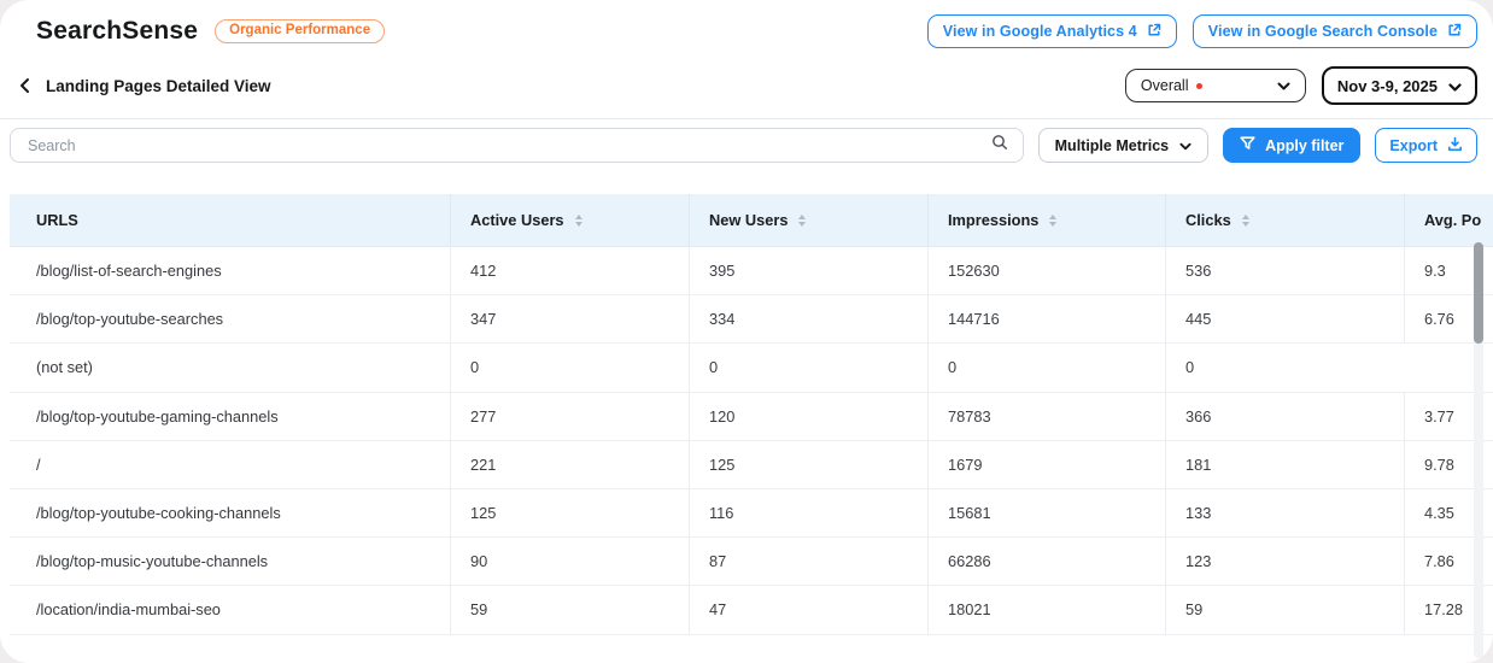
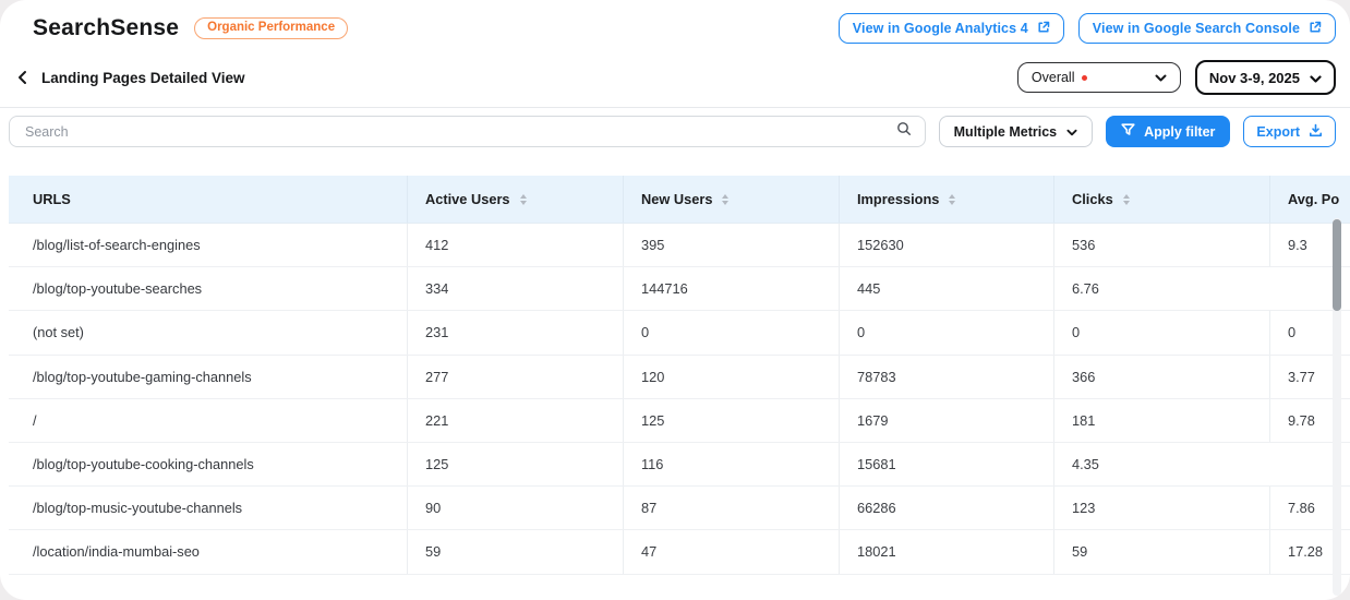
  SearchSense
  Organic Performance
  View in Google Analytics 4
  View in Google Search Console
  Landing Pages Detailed View
  Overall
  Nov 3-9, 2025
  Search
  Multiple Metrics
  Apply filter
  Export
  URLS
  Active Users
  New Users
  Impressions
  Clicks
  Avg. Po
  /blog/list-of-search-engines
  412
  395
  152630
  536
  9.3
  /blog/top-youtube-searches
- 347
  334
  144716
  445
  6.76
  (not set)
+ 231
  0
  0
  0
  0
  /blog/top-youtube-gaming-channels
  277
  120
  78783
  366
  3.77
  /
  221
  125
  1679
  181
  9.78
  /blog/top-youtube-cooking-channels
  125
  116
  15681
- 133
  4.35
  /blog/top-music-youtube-channels
  90
  87
  66286
  123
  7.86
  /location/india-mumbai-seo
  59
  47
  18021
  59
  17.28
